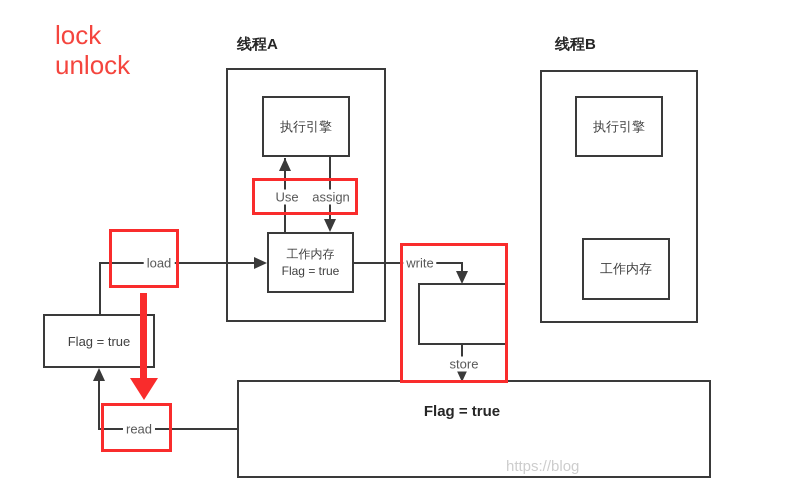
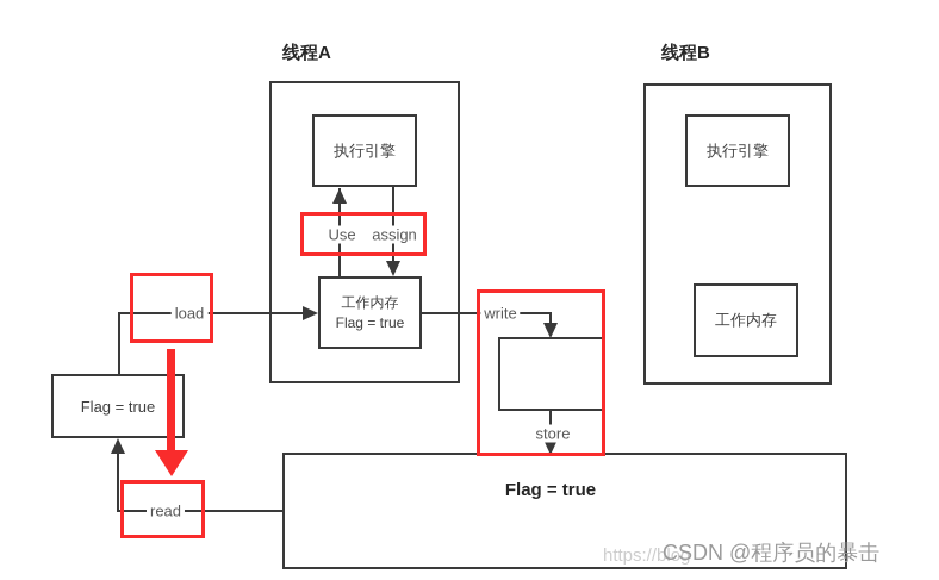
- lock
- unlock
  线程A
  线程B
  执行引擎
  工作内存
  Flag = true
  Use
  assign
  执行引擎
  工作内存
  load
  Flag = true
  read
  write
  store
  Flag = true
  https://blog
+ CSDN @程序员的暴击
